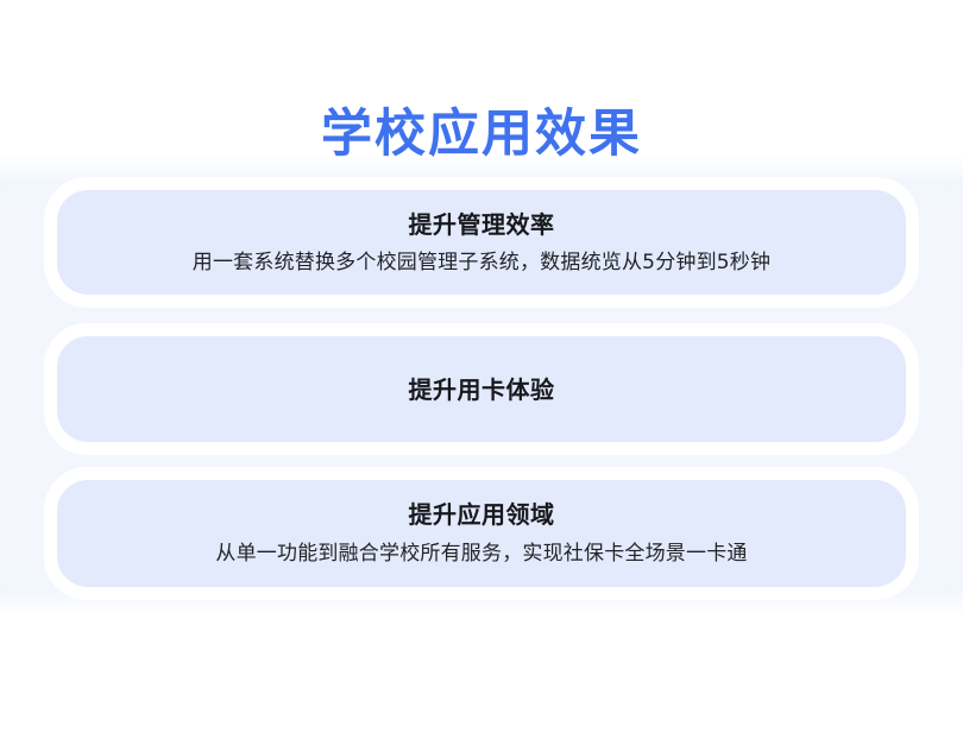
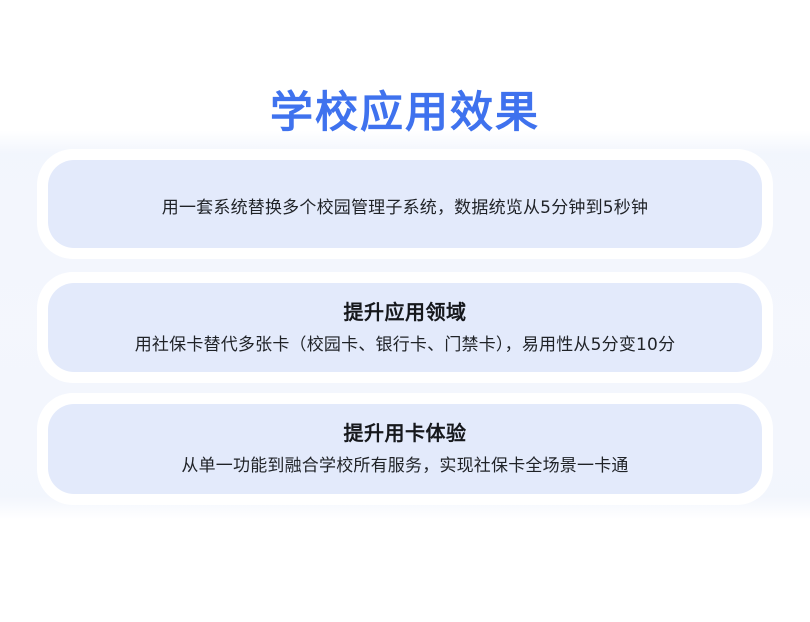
  学校应用效果
- 提升管理效率
  用一套系统替换多个校园管理子系统，数据统览从5分钟到5秒钟
- 提升用卡体验
+ 提升应用领域
+ 用社保卡替代多张卡（校园卡、银行卡、门禁卡），易用性从5分变10分
- 提升应用领域
+ 提升用卡体验
  从单一功能到融合学校所有服务，实现社保卡全场景一卡通
